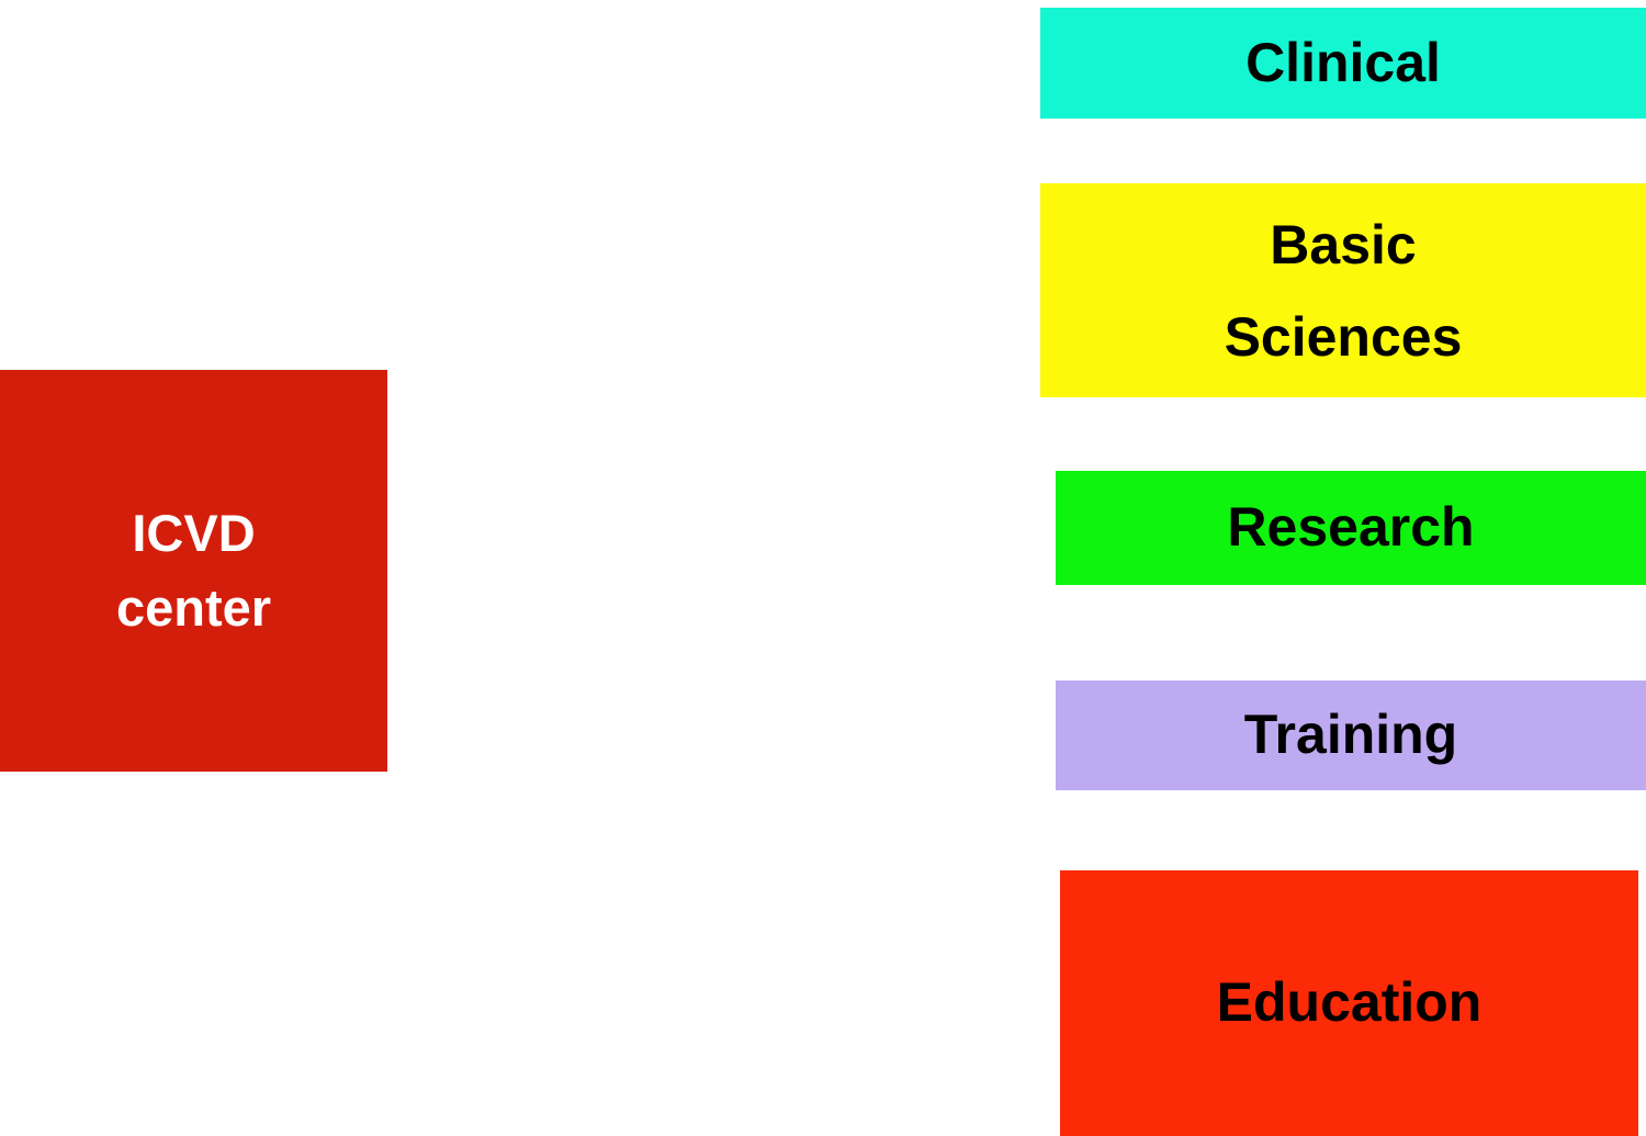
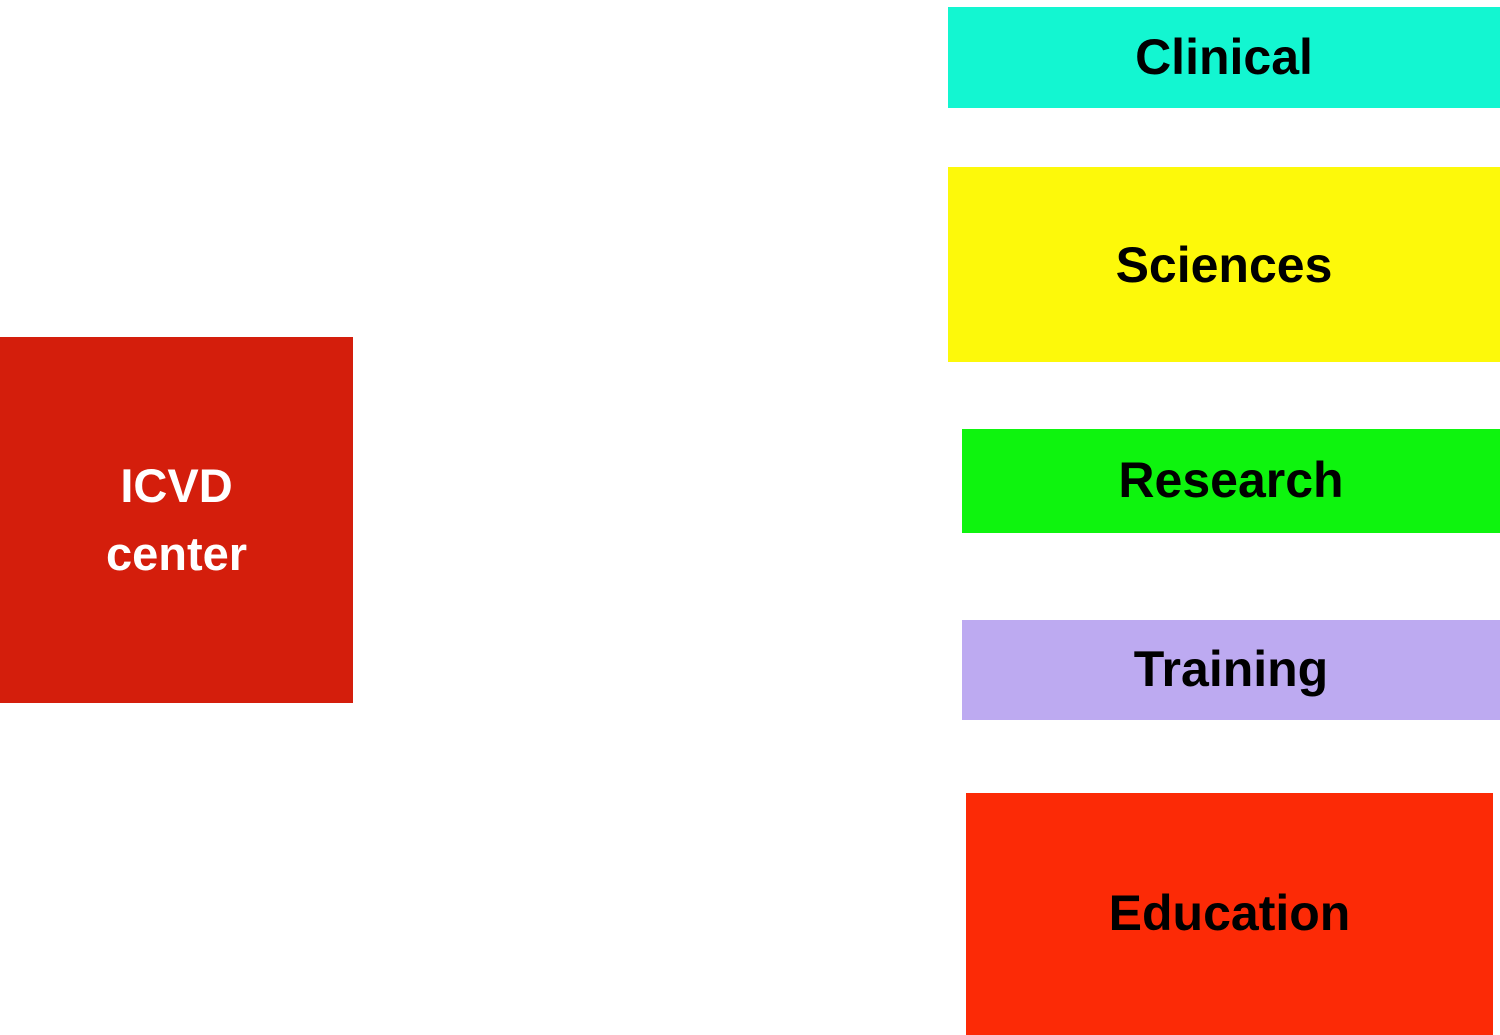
  ICVD
  center
  Clinical
- Basic
  Sciences
  Research
  Training
  Education
